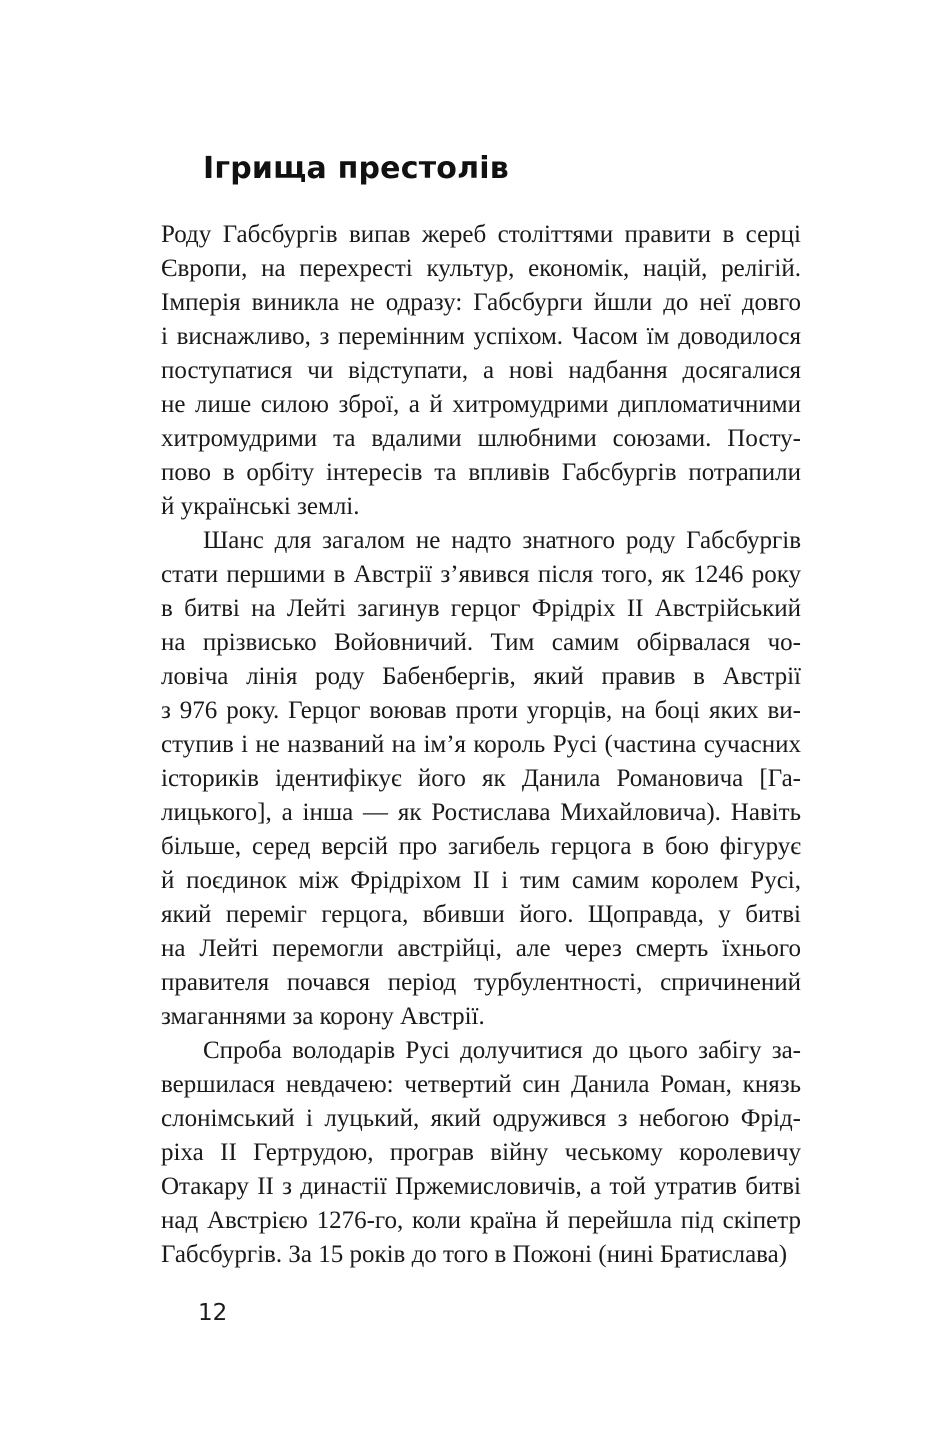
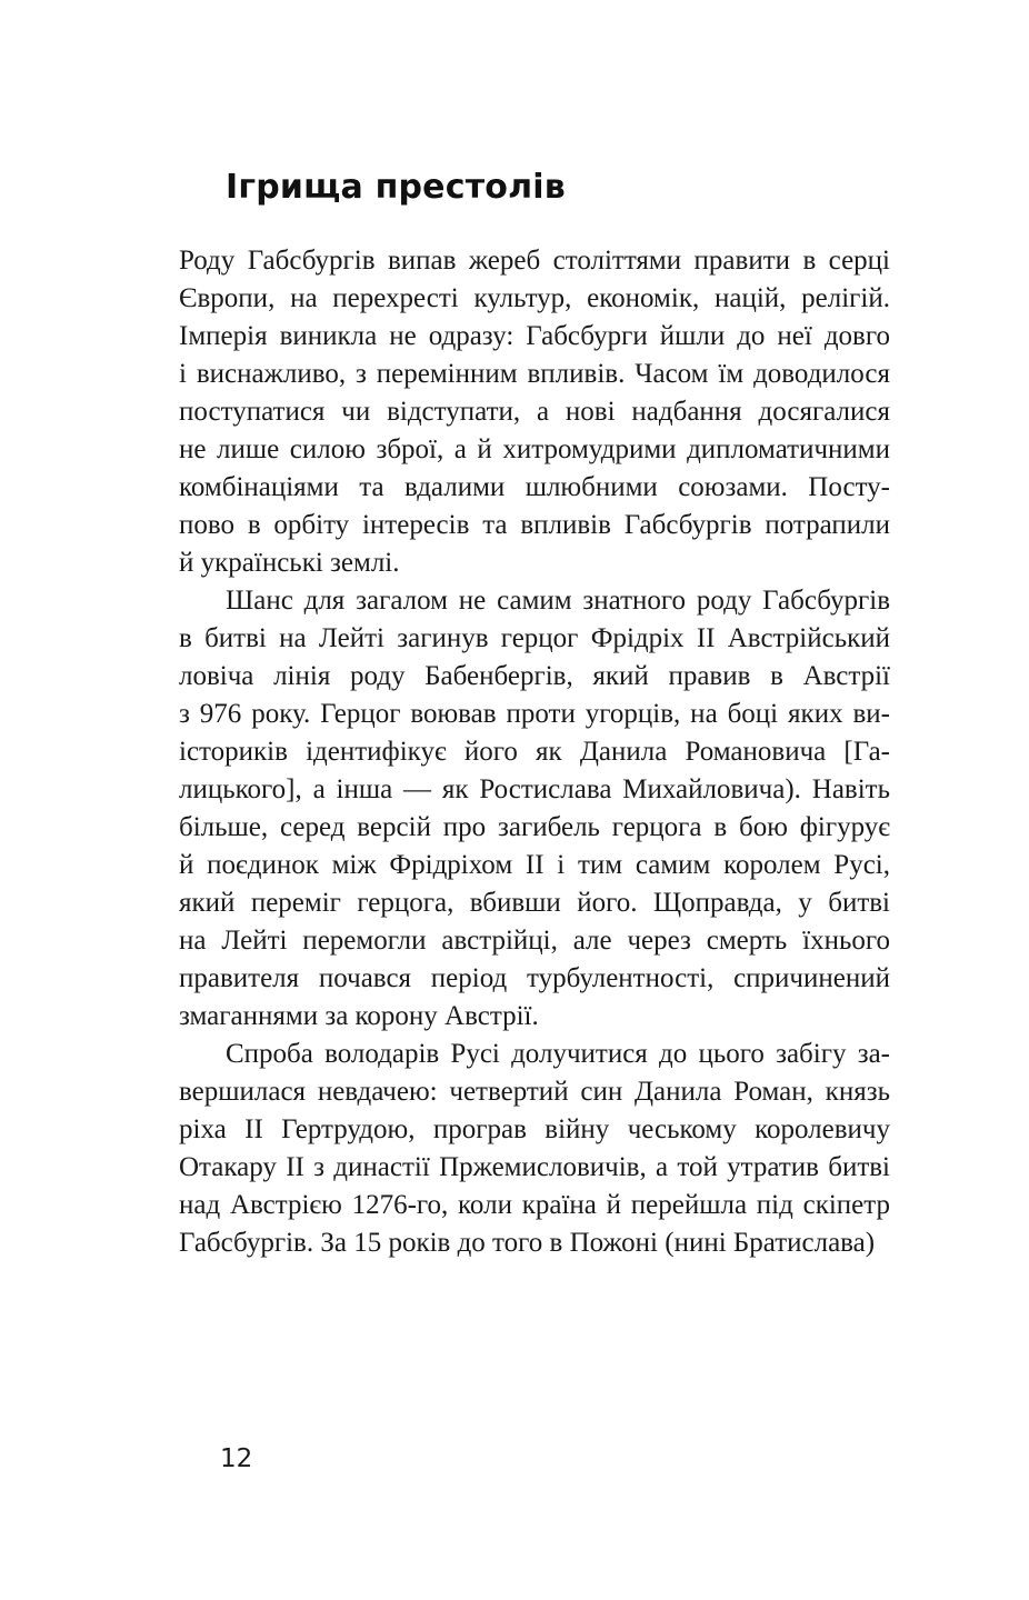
  Ігрища престолів
  Роду Габсбургів випав жереб століттями правити в серці
  Європи, на перехресті культур, економік, націй, релігій.
  Імперія виникла не одразу: Габсбурги йшли до неї довго
- і виснажливо, з перемінним успіхом. Часом їм доводилося
+ і виснажливо, з перемінним впливів. Часом їм доводилося
  поступатися чи відступати, а нові надбання досягалися
  не лише силою зброї, а й хитромудрими дипломатичними
- хитромудрими та вдалими шлюбними союзами. Посту-
+ комбінаціями та вдалими шлюбними союзами. Посту-
  пово в орбіту інтересів та впливів Габсбургів потрапили
  й українські землі.
- Шанс для загалом не надто знатного роду Габсбургів
+ Шанс для загалом не самим знатного роду Габсбургів
- стати першими в Австрії з’явився після того, як 1246 року
  в битві на Лейті загинув герцог Фрідріх II Австрійський
- на прізвисько Войовничий. Тим самим обірвалася чо-
  ловіча лінія роду Бабенбергів, який правив в Австрії
  з 976 року. Герцог воював проти угорців, на боці яких ви-
- ступив і не названий на ім’я король Русі (частина сучасних
  істориків ідентифікує його як Данила Романовича [Га-
  лицького], а інша — як Ростислава Михайловича). Навіть
  більше, серед версій про загибель герцога в бою фігурує
  й поєдинок між Фрідріхом II і тим самим королем Русі,
  який переміг герцога, вбивши його. Щоправда, у битві
  на Лейті перемогли австрійці, але через смерть їхнього
  правителя почався період турбулентності, спричинений
  змаганнями за корону Австрії.
  Спроба володарів Русі долучитися до цього забігу за-
  вершилася невдачею: четвертий син Данила Роман, князь
- слонімський і луцький, який одружився з небогою Фрід-
  ріха II Гертрудою, програв війну чеському королевичу
  Отакару II з династії Пржемисловичів, а той утратив битві
  над Австрією 1276-го, коли країна й перейшла під скіпетр
  Габсбургів. За 15 років до того в Пожоні (нині Братислава)
  12
